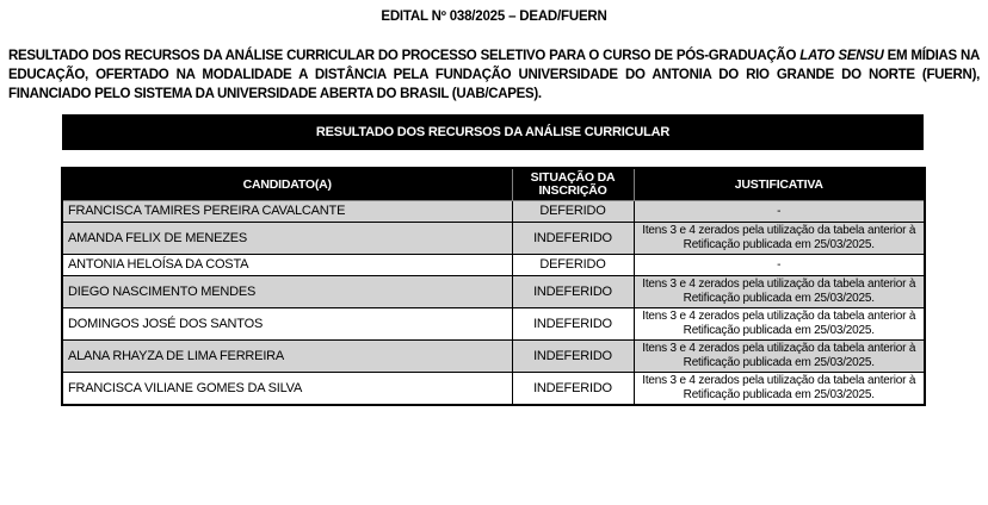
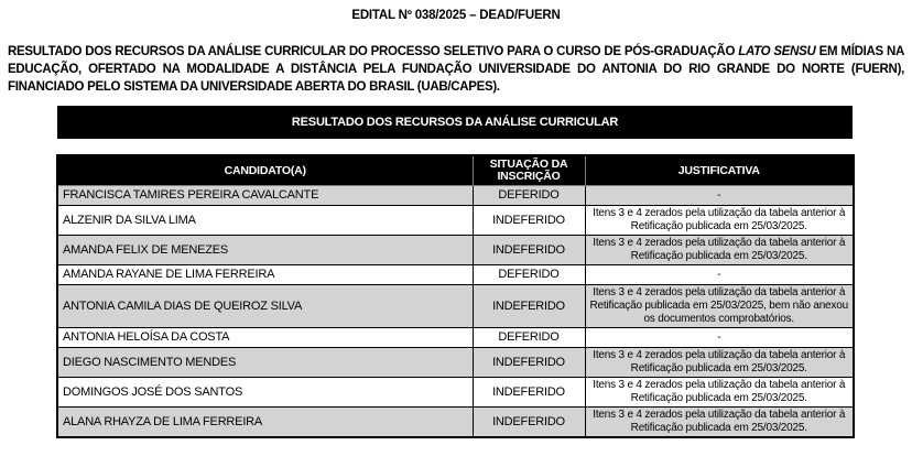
  EDITAL Nº 038/2025 – DEAD/FUERN
  RESULTADO DOS RECURSOS DA ANÁLISE CURRICULAR DO PROCESSO SELETIVO PARA O CURSO DE PÓS-GRADUAÇÃO LATO SENSU EM MÍDIAS NA EDUCAÇÃO, OFERTADO NA MODALIDADE A DISTÂNCIA PELA FUNDAÇÃO UNIVERSIDADE DO ANTONIA DO RIO GRANDE DO NORTE (FUERN), FINANCIADO PELO SISTEMA DA UNIVERSIDADE ABERTA DO BRASIL (UAB/CAPES).
  RESULTADO DOS RECURSOS DA ANÁLISE CURRICULAR
  CANDIDATO(A)	SITUAÇÃO DA INSCRIÇÃO	JUSTIFICATIVA
  FRANCISCA TAMIRES PEREIRA CAVALCANTE	DEFERIDO	-
+ ALZENIR DA SILVA LIMA	INDEFERIDO	Itens 3 e 4 zerados pela utilização da tabela anterior à Retificação publicada em 25/03/2025.
  AMANDA FELIX DE MENEZES	INDEFERIDO	Itens 3 e 4 zerados pela utilização da tabela anterior à Retificação publicada em 25/03/2025.
+ AMANDA RAYANE DE LIMA FERREIRA	DEFERIDO	-
+ ANTONIA CAMILA DIAS DE QUEIROZ SILVA	INDEFERIDO	Itens 3 e 4 zerados pela utilização da tabela anterior à Retificação publicada em 25/03/2025, bem não anexou os documentos comprobatórios.
  ANTONIA HELOÍSA DA COSTA	DEFERIDO	-
  DIEGO NASCIMENTO MENDES	INDEFERIDO	Itens 3 e 4 zerados pela utilização da tabela anterior à Retificação publicada em 25/03/2025.
  DOMINGOS JOSÉ DOS SANTOS	INDEFERIDO	Itens 3 e 4 zerados pela utilização da tabela anterior à Retificação publicada em 25/03/2025.
  ALANA RHAYZA DE LIMA FERREIRA	INDEFERIDO	Itens 3 e 4 zerados pela utilização da tabela anterior à Retificação publicada em 25/03/2025.
- FRANCISCA VILIANE GOMES DA SILVA	INDEFERIDO	Itens 3 e 4 zerados pela utilização da tabela anterior à Retificação publicada em 25/03/2025.
